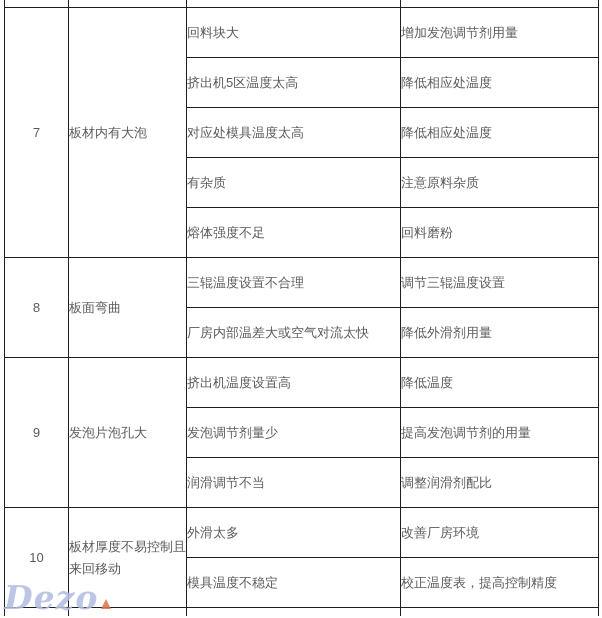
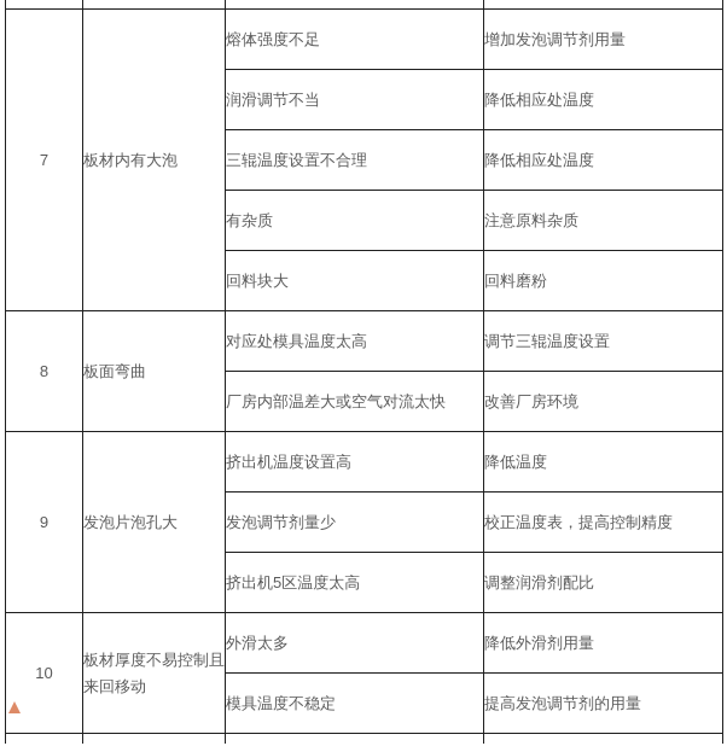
- 7	板材内有大泡	回料块大	增加发泡调节剂用量
+ 7	板材内有大泡	熔体强度不足	增加发泡调节剂用量
- 挤出机5区温度太高	降低相应处温度
+ 润滑调节不当	降低相应处温度
- 对应处模具温度太高	降低相应处温度
+ 三辊温度设置不合理	降低相应处温度
  有杂质	注意原料杂质
- 熔体强度不足	回料磨粉
+ 回料块大	回料磨粉
- 8	板面弯曲	三辊温度设置不合理	调节三辊温度设置
+ 8	板面弯曲	对应处模具温度太高	调节三辊温度设置
- 厂房内部温差大或空气对流太快	降低外滑剂用量
+ 厂房内部温差大或空气对流太快	改善厂房环境
  9	发泡片泡孔大	挤出机温度设置高	降低温度
- 发泡调节剂量少	提高发泡调节剂的用量
+ 发泡调节剂量少	校正温度表，提高控制精度
- 润滑调节不当	调整润滑剂配比
+ 挤出机5区温度太高	调整润滑剂配比
- 10	板材厚度不易控制且来回移动	外滑太多	改善厂房环境
+ 10	板材厚度不易控制且来回移动	外滑太多	降低外滑剂用量
- 模具温度不稳定	校正温度表，提高控制精度
+ 模具温度不稳定	提高发泡调节剂的用量
- Dezo
